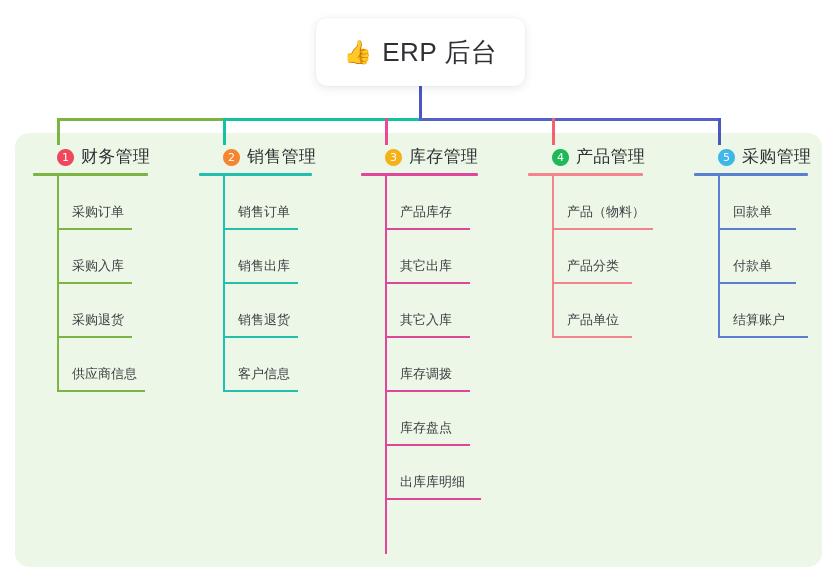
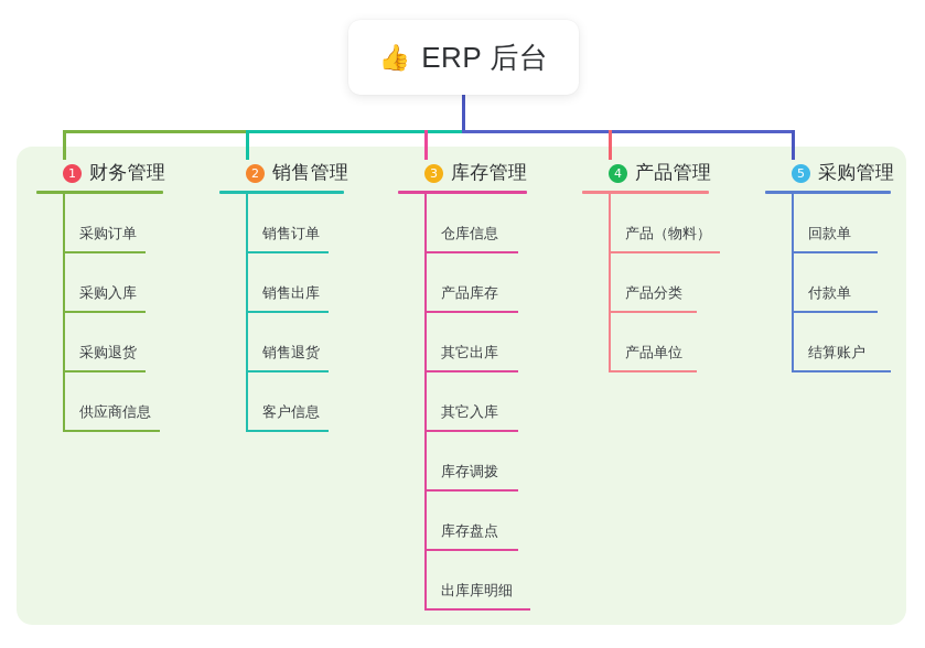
  👍
  ERP 后台
  1
  财务管理
  采购订单
  采购入库
  采购退货
  供应商信息
  2
  销售管理
  销售订单
  销售出库
  销售退货
  客户信息
  3
  库存管理
+ 仓库信息
  产品库存
  其它出库
  其它入库
  库存调拨
  库存盘点
  出库库明细
  4
  产品管理
  产品（物料）
  产品分类
  产品单位
  5
  采购管理
  回款单
  付款单
  结算账户
